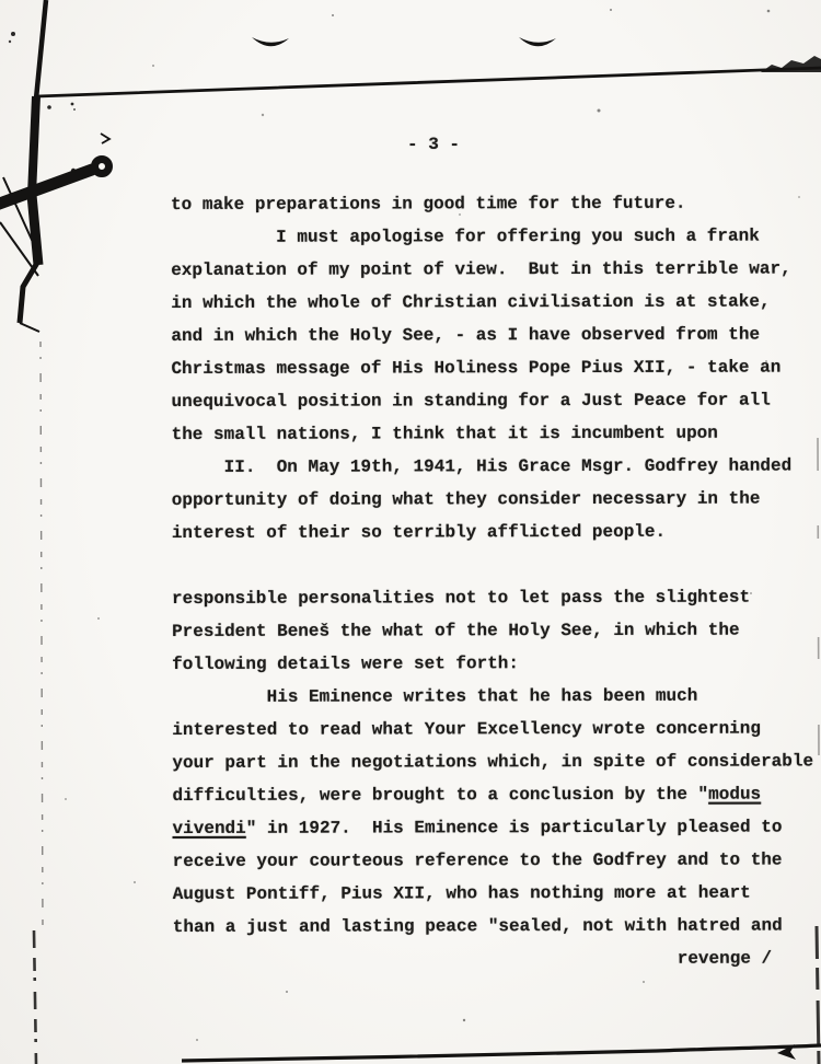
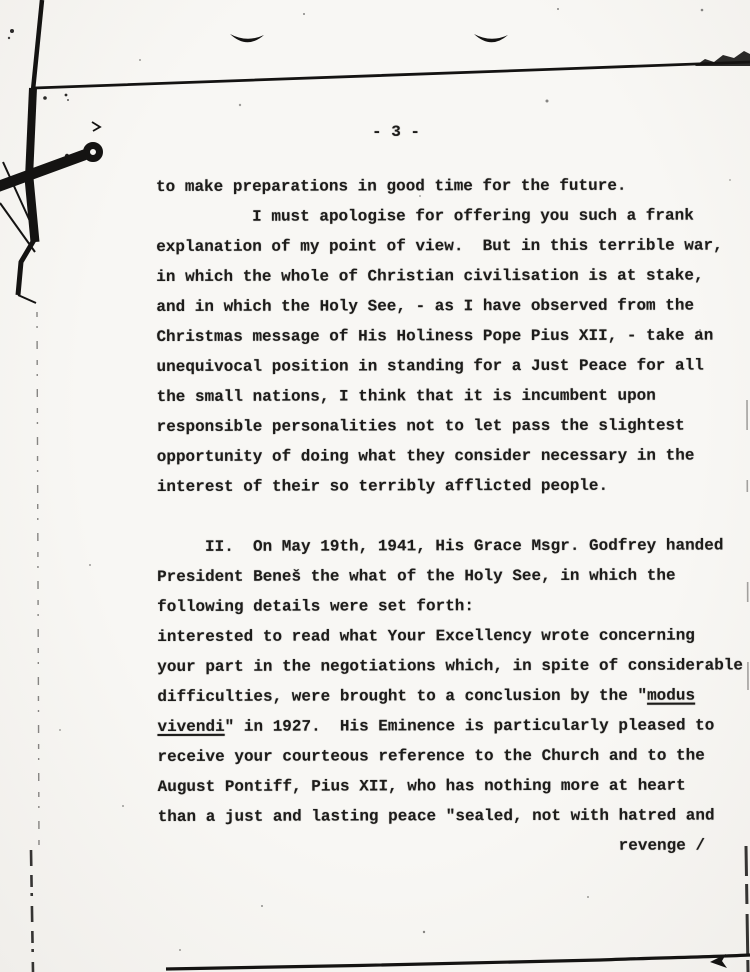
  - 3 -
  to make preparations in good time for the future.
  I must apologise for offering you such a frank
  explanation of my point of view. But in this terrible war,
  in which the whole of Christian civilisation is at stake,
  and in which the Holy See, - as I have observed from the
  Christmas message of His Holiness Pope Pius XII, - take an
  unequivocal position in standing for a Just Peace for all
  the small nations, I think that it is incumbent upon
- II. On May 19th, 1941, His Grace Msgr. Godfrey handed
+ responsible personalities not to let pass the slightest
  opportunity of doing what they consider necessary in the
  interest of their so terribly afflicted people.
- responsible personalities not to let pass the slightest
+ II. On May 19th, 1941, His Grace Msgr. Godfrey handed
  President Beneš the what of the Holy See, in which the
  following details were set forth:
- His Eminence writes that he has been much
  interested to read what Your Excellency wrote concerning
  your part in the negotiations which, in spite of considerable
  difficulties, were brought to a conclusion by the "modus
  vivendi" in 1927. His Eminence is particularly pleased to
- receive your courteous reference to the Godfrey and to the
+ receive your courteous reference to the Church and to the
  August Pontiff, Pius XII, who has nothing more at heart
  than a just and lasting peace "sealed, not with hatred and
  revenge /
